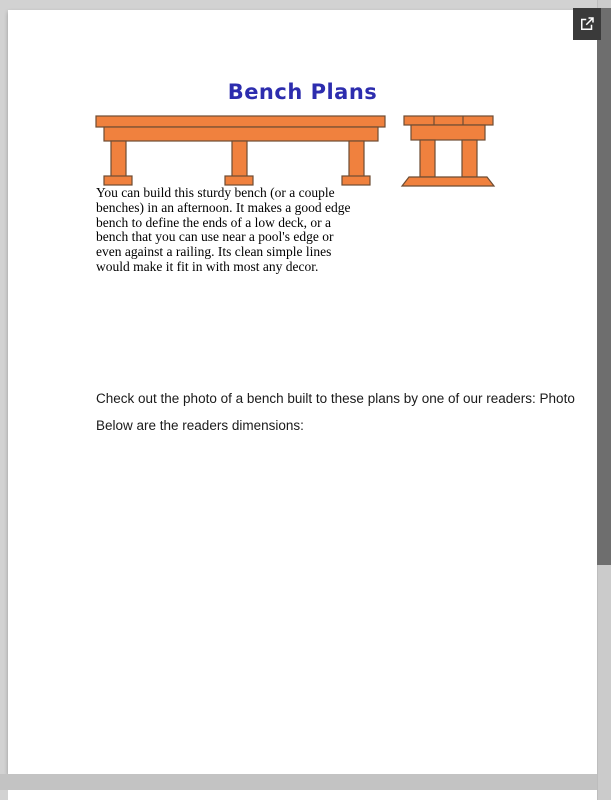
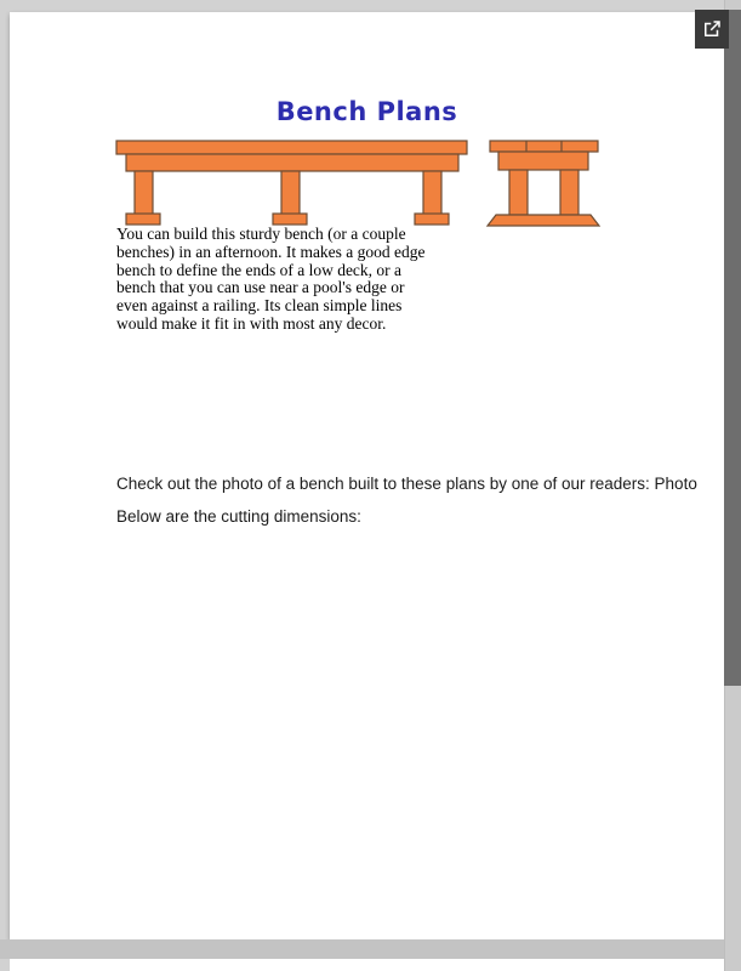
  Bench Plans
  You can build this sturdy bench (or a couple
  benches) in an afternoon. It makes a good edge
  bench to define the ends of a low deck, or a
  bench that you can use near a pool's edge or
  even against a railing. Its clean simple lines
  would make it fit in with most any decor.
  Check out the photo of a bench built to these plans by one of our readers: Photo
- Below are the readers dimensions:
+ Below are the cutting dimensions:
